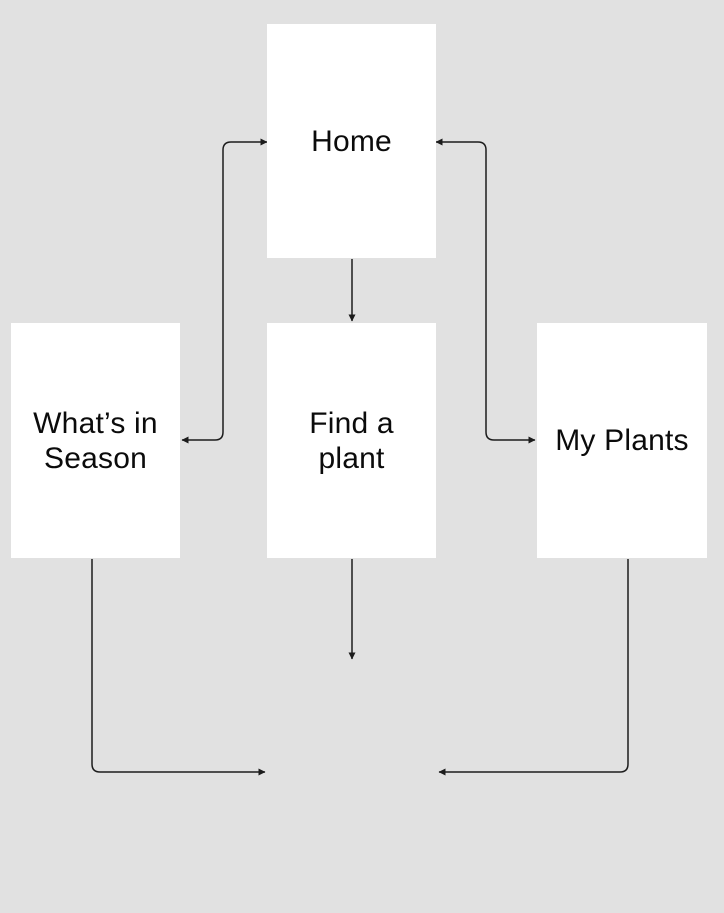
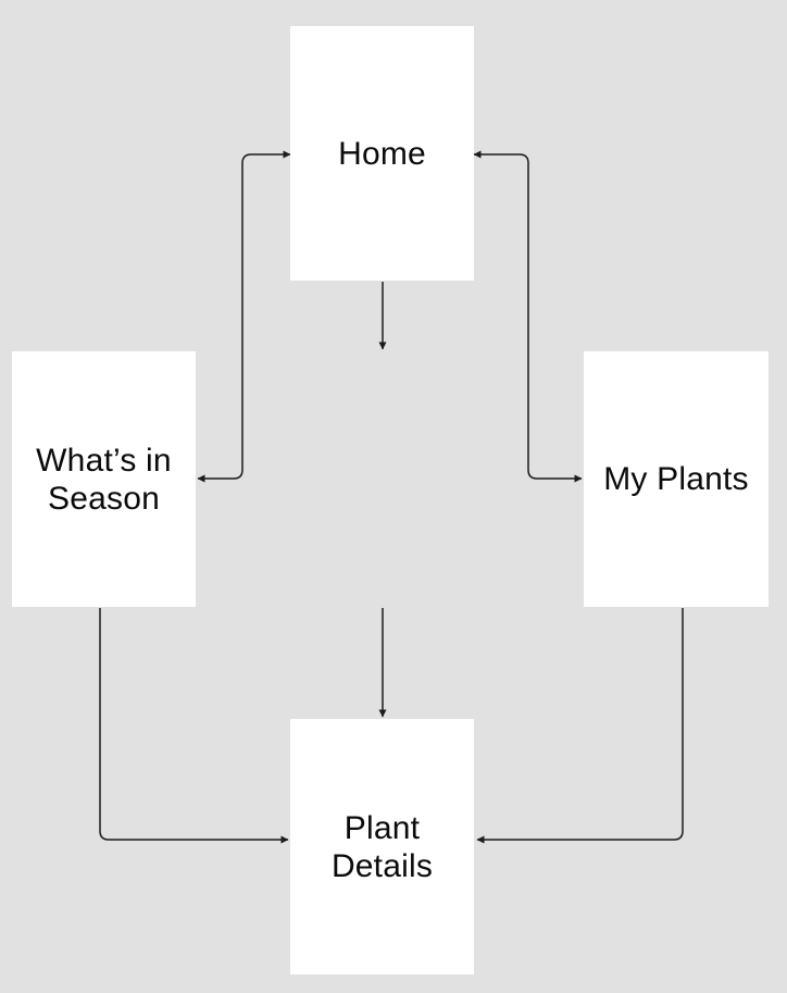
  Home
  What’s in
  Season
- Find a
- plant
  My Plants
+ Plant
+ Details
